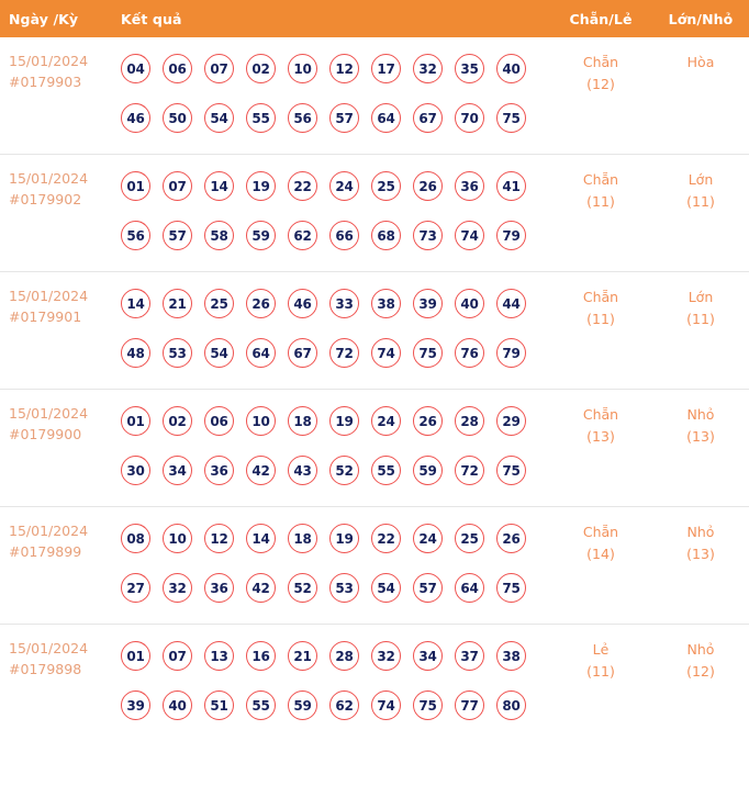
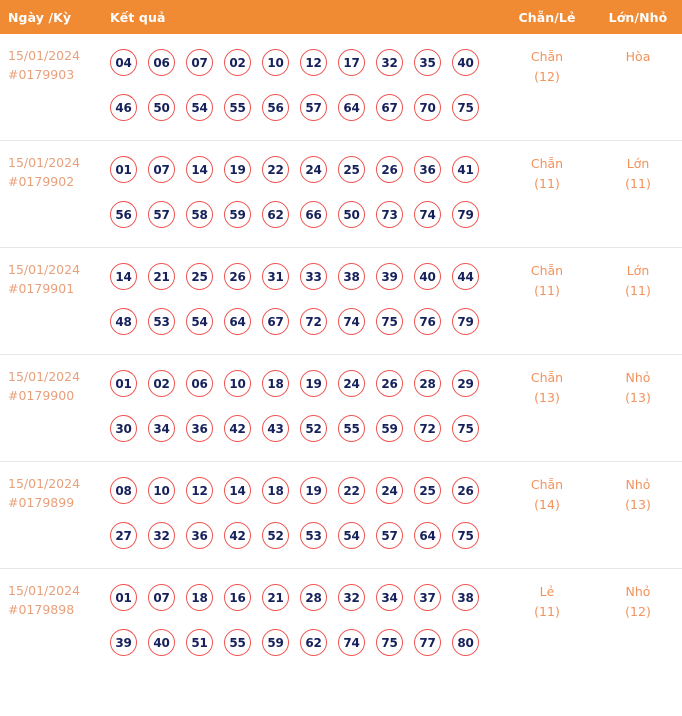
  Ngày /Kỳ	Kết quả	Chẵn/Lẻ	Lớn/Nhỏ
  15/01/2024#0179903	04 06 07 02 10 12 17 32 35 4046 50 54 55 56 57 64 67 70 75	Chẵn(12)	Hòa
- 15/01/2024#0179902	01 07 14 19 22 24 25 26 36 4156 57 58 59 62 66 68 73 74 79	Chẵn(11)	Lớn(11)
+ 15/01/2024#0179902	01 07 14 19 22 24 25 26 36 4156 57 58 59 62 66 50 73 74 79	Chẵn(11)	Lớn(11)
- 15/01/2024#0179901	14 21 25 26 46 33 38 39 40 4448 53 54 64 67 72 74 75 76 79	Chẵn(11)	Lớn(11)
+ 15/01/2024#0179901	14 21 25 26 31 33 38 39 40 4448 53 54 64 67 72 74 75 76 79	Chẵn(11)	Lớn(11)
  15/01/2024#0179900	01 02 06 10 18 19 24 26 28 2930 34 36 42 43 52 55 59 72 75	Chẵn(13)	Nhỏ(13)
  15/01/2024#0179899	08 10 12 14 18 19 22 24 25 2627 32 36 42 52 53 54 57 64 75	Chẵn(14)	Nhỏ(13)
- 15/01/2024#0179898	01 07 13 16 21 28 32 34 37 3839 40 51 55 59 62 74 75 77 80	Lẻ(11)	Nhỏ(12)
+ 15/01/2024#0179898	01 07 18 16 21 28 32 34 37 3839 40 51 55 59 62 74 75 77 80	Lẻ(11)	Nhỏ(12)
